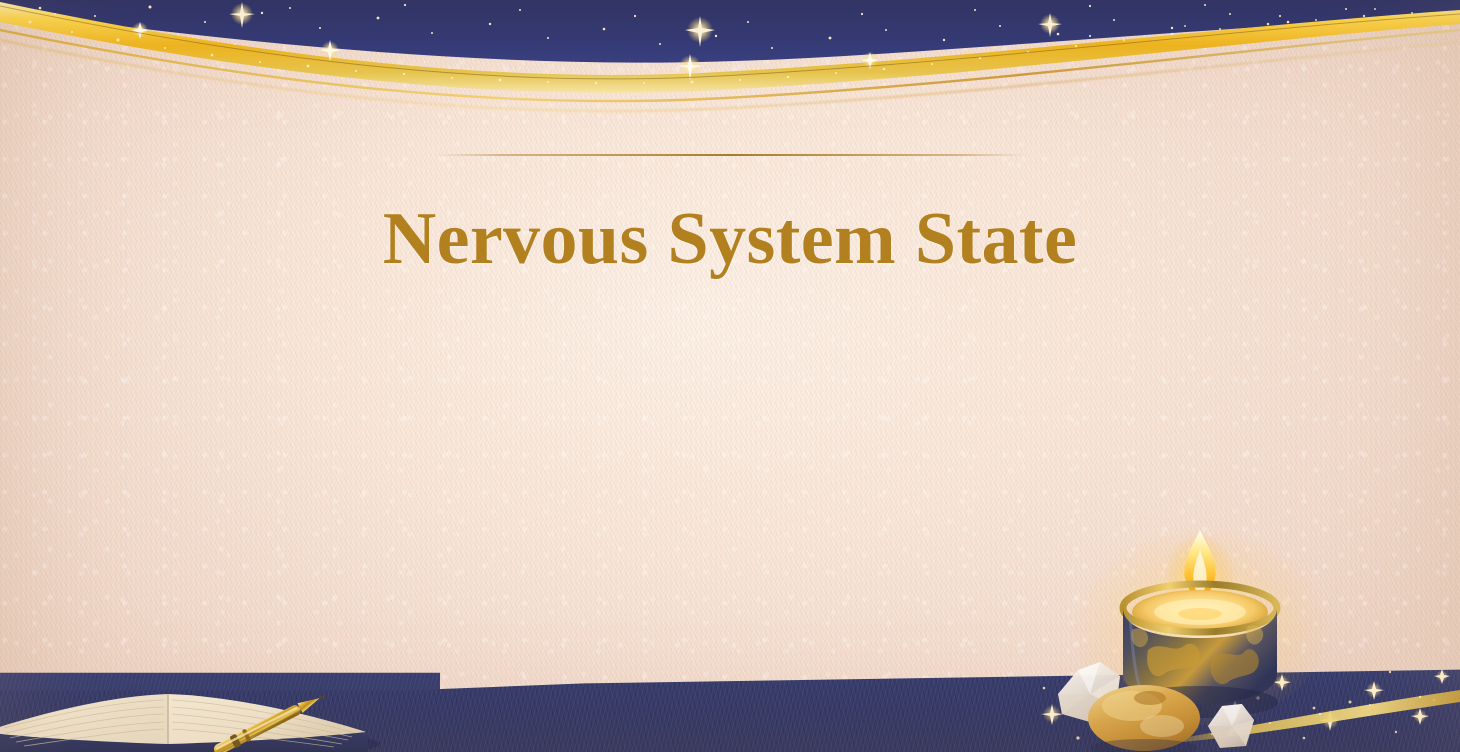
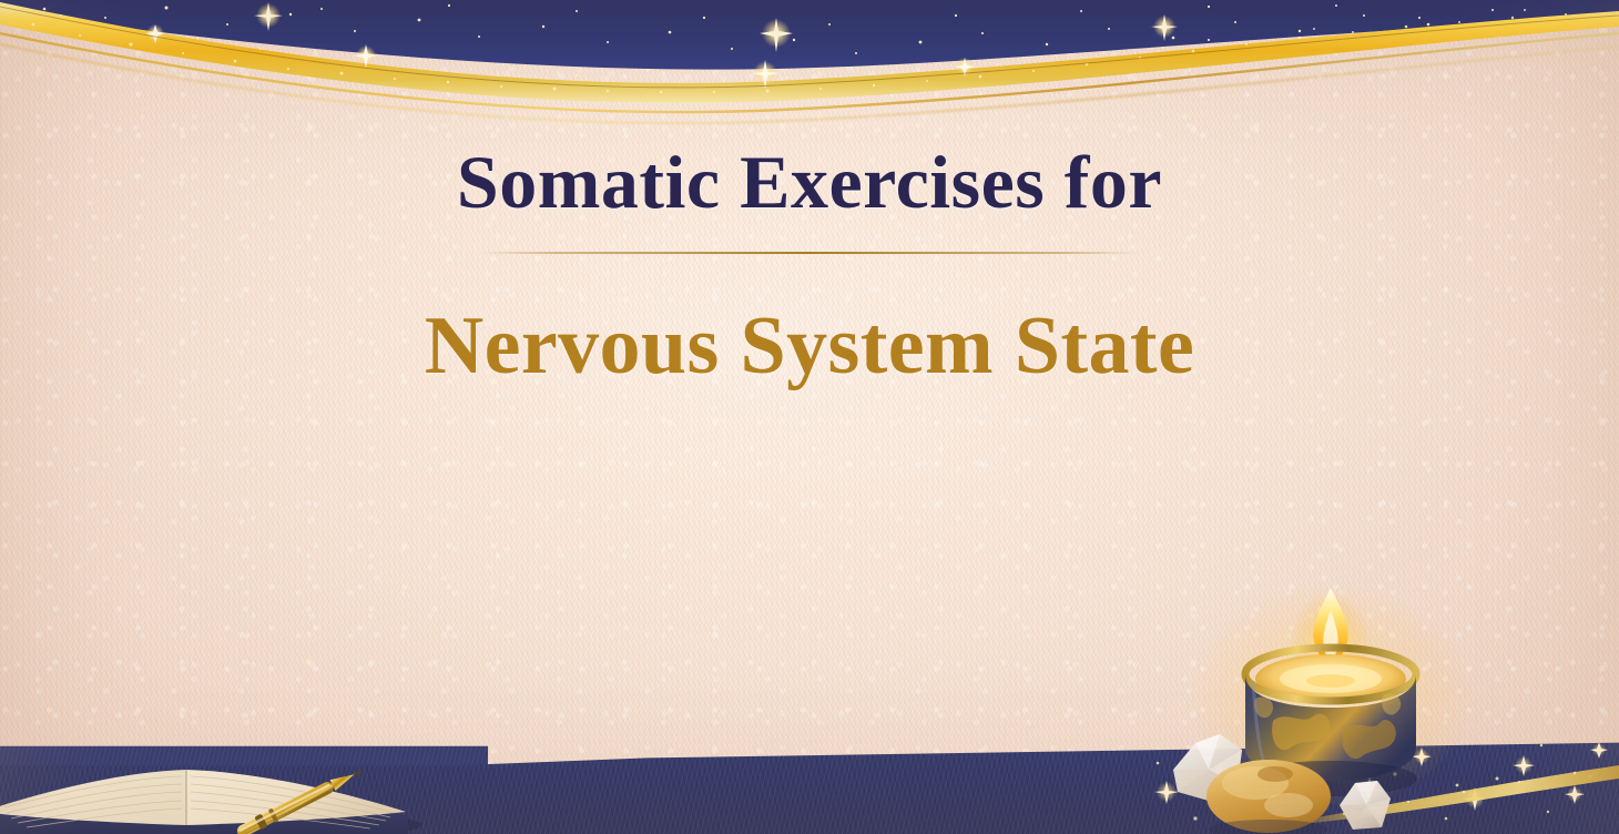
+ Somatic Exercises for
  Nervous System State
